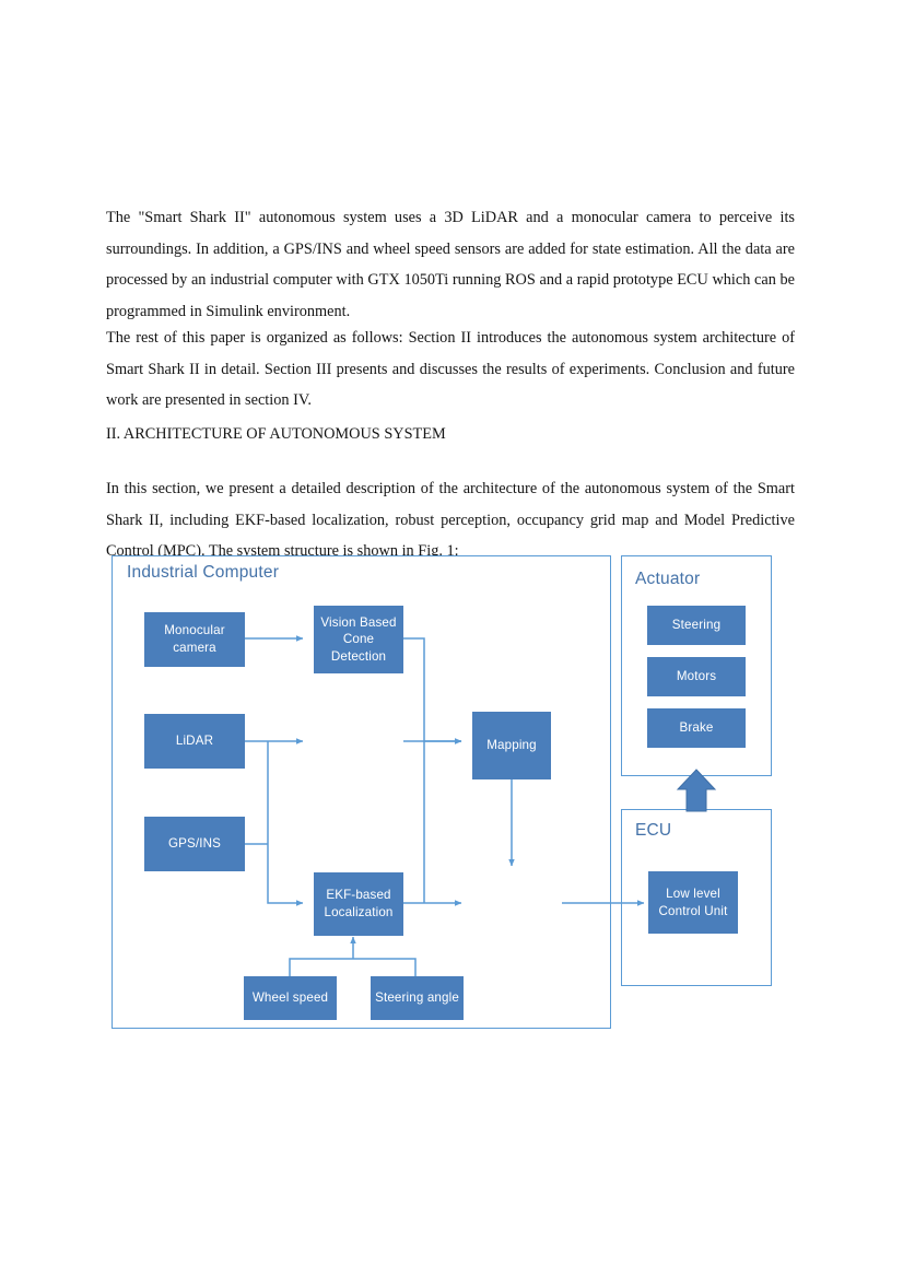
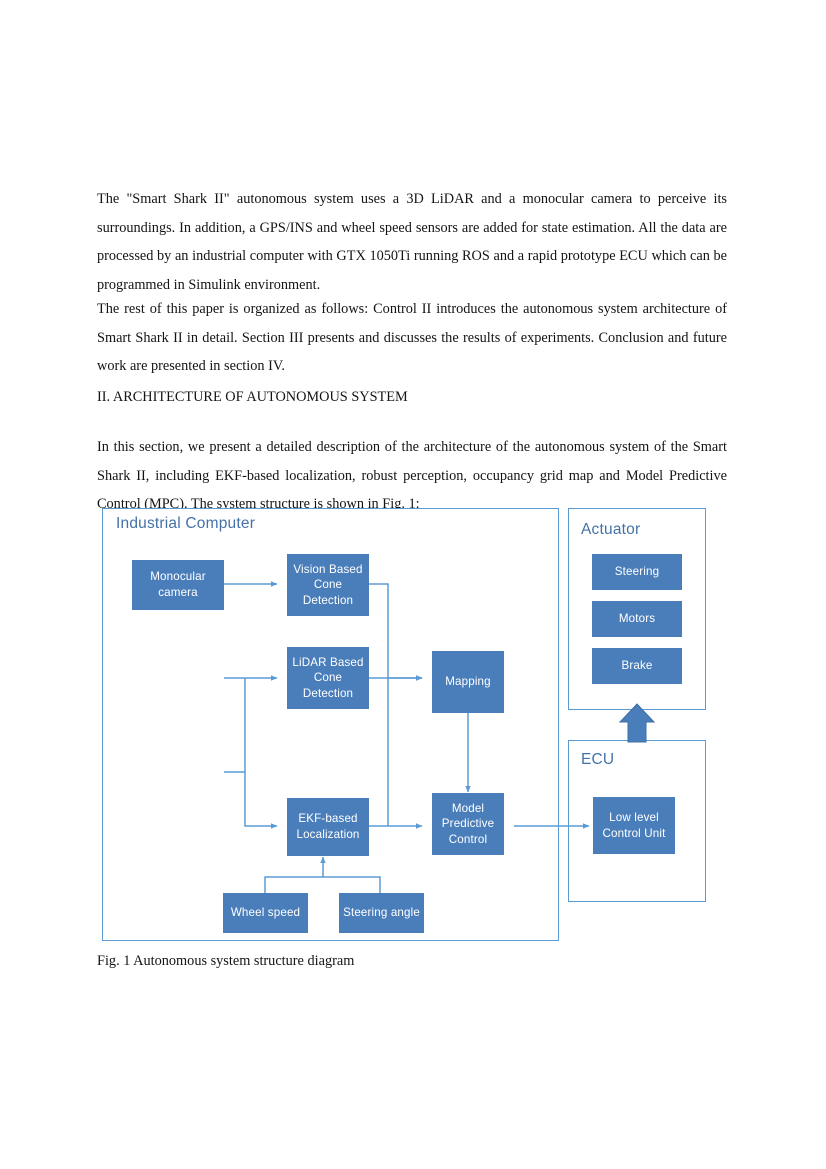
  The "Smart Shark II" autonomous system uses a 3D LiDAR and a monocular camera to perceive its surroundings. In addition, a GPS/INS and wheel speed sensors are added for state estimation. All the data are processed by an industrial computer with GTX 1050Ti running ROS and a rapid prototype ECU which can be programmed in Simulink environment.
- The rest of this paper is organized as follows: Section II introduces the autonomous system architecture of Smart Shark II in detail. Section III presents and discusses the results of experiments. Conclusion and future work are presented in section IV.
+ The rest of this paper is organized as follows: Control II introduces the autonomous system architecture of Smart Shark II in detail. Section III presents and discusses the results of experiments. Conclusion and future work are presented in section IV.
  II. ARCHITECTURE OF AUTONOMOUS SYSTEM
  In this section, we present a detailed description of the architecture of the autonomous system of the Smart Shark II, including EKF-based localization, robust perception, occupancy grid map and Model Predictive Control (MPC). The system structure is shown in Fig. 1:
  Industrial Computer
  Actuator
  ECU
  Monocular camera
- LiDAR
- GPS/INS
  Vision Based Cone Detection
+ LiDAR Based Cone Detection
  EKF-based Localization
  Mapping
+ Model Predictive Control
  Wheel speed
  Steering angle
  Steering
  Motors
  Brake
  Low level Control Unit
+ Fig. 1 Autonomous system structure diagram
